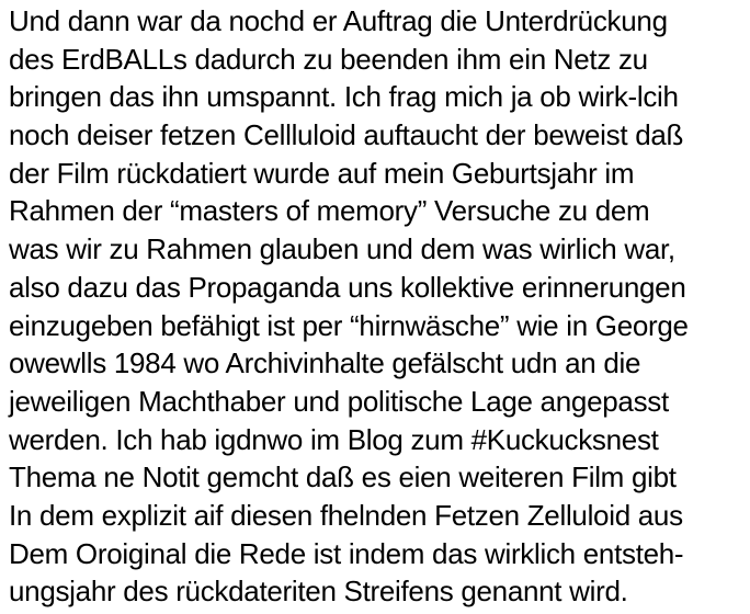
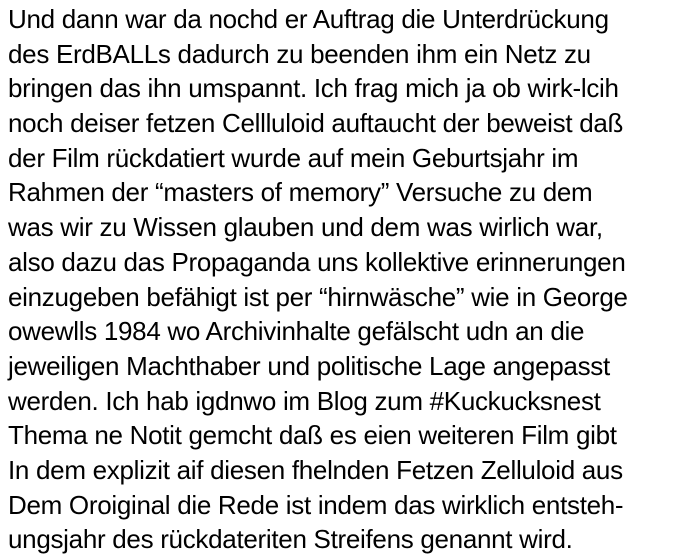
  Und dann war da nochd er Auftrag die Unterdrückung
  des ErdBALLs dadurch zu beenden ihm ein Netz zu
  bringen das ihn umspannt. Ich frag mich ja ob wirk-lcih
  noch deiser fetzen Cellluloid auftaucht der beweist daß
  der Film rückdatiert wurde auf mein Geburtsjahr im
  Rahmen der “masters of memory” Versuche zu dem
- was wir zu Rahmen glauben und dem was wirlich war,
+ was wir zu Wissen glauben und dem was wirlich war,
  also dazu das Propaganda uns kollektive erinnerungen
  einzugeben befähigt ist per “hirnwäsche” wie in George
  owewlls 1984 wo Archivinhalte gefälscht udn an die
  jeweiligen Machthaber und politische Lage angepasst
  werden. Ich hab igdnwo im Blog zum #Kuckucksnest
  Thema ne Notit gemcht daß es eien weiteren Film gibt
  In dem explizit aif diesen fhelnden Fetzen Zelluloid aus
  Dem Oroiginal die Rede ist indem das wirklich entsteh-
  ungsjahr des rückdateriten Streifens genannt wird.
